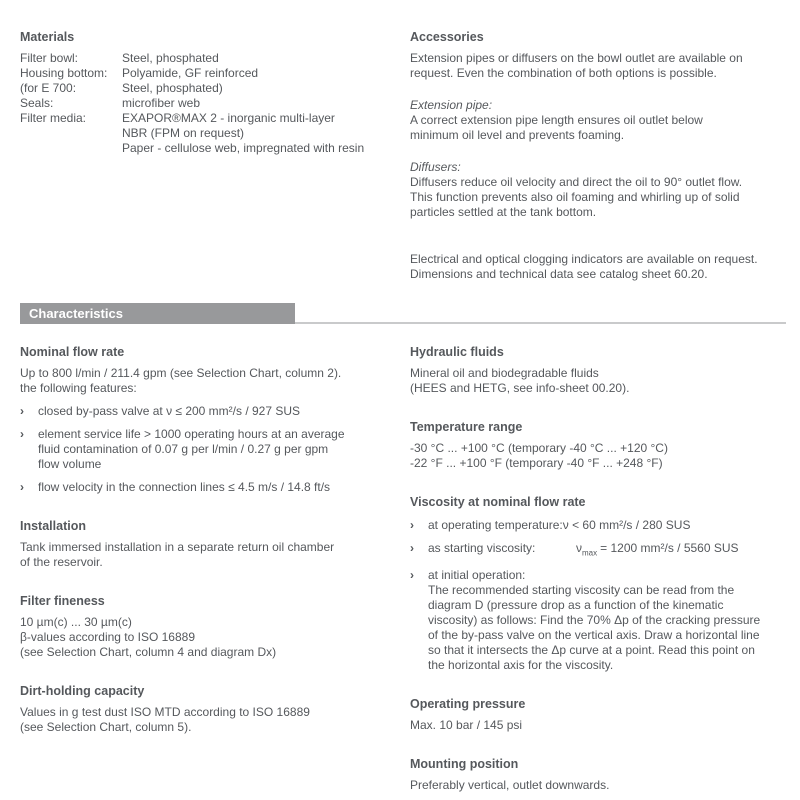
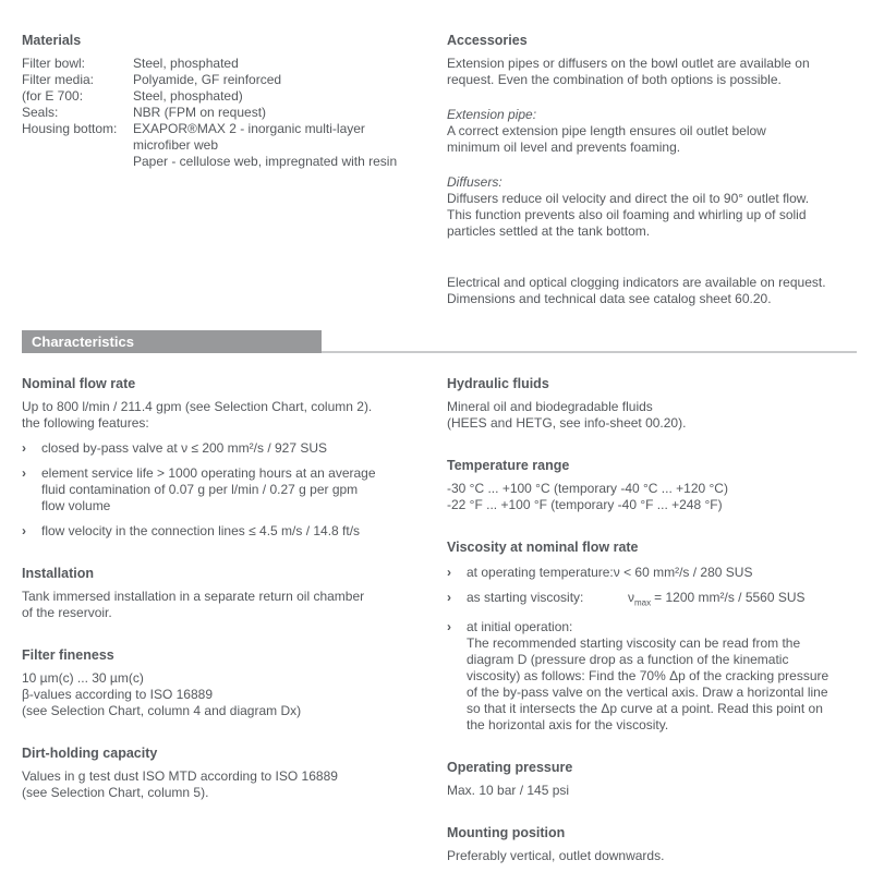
  Materials
  Filter bowl:
  Steel, phosphated
- Housing bottom:
+ Filter media:
  Polyamide, GF reinforced
  (for E 700:
  Steel, phosphated)
  Seals:
- microfiber web
+ NBR (FPM on request)
- Filter media:
+ Housing bottom:
  EXAPOR®MAX 2 - inorganic multi-layer
- NBR (FPM on request)
+ microfiber web
  Paper - cellulose web, impregnated with resin
  Accessories
  Extension pipes or diffusers on the bowl outlet are available on
  request. Even the combination of both options is possible.
  Extension pipe:
  A correct extension pipe length ensures oil outlet below
  minimum oil level and prevents foaming.
  Diffusers:
  Diffusers reduce oil velocity and direct the oil to 90° outlet flow.
  This function prevents also oil foaming and whirling up of solid
  particles settled at the tank bottom.
  Electrical and optical clogging indicators are available on request.
  Dimensions and technical data see catalog sheet 60.20.
  Characteristics
  Nominal flow rate
  Up to 800 l/min / 211.4 gpm (see Selection Chart, column 2).
  the following features:
  ›
  closed by-pass valve at ν ≤ 200 mm²/s / 927 SUS
  ›
  element service life > 1000 operating hours at an average
  fluid contamination of 0.07 g per l/min / 0.27 g per gpm
  flow volume
  ›
  flow velocity in the connection lines ≤ 4.5 m/s / 14.8 ft/s
  Installation
  Tank immersed installation in a separate return oil chamber
  of the reservoir.
  Filter fineness
  10 µm(c) ... 30 µm(c)
  β-values according to ISO 16889
  (see Selection Chart, column 4 and diagram Dx)
  Dirt-holding capacity
  Values in g test dust ISO MTD according to ISO 16889
  (see Selection Chart, column 5).
  Hydraulic fluids
  Mineral oil and biodegradable fluids
  (HEES and HETG, see info-sheet 00.20).
  Temperature range
  -30 °C ... +100 °C (temporary -40 °C ... +120 °C)
  -22 °F ... +100 °F (temporary -40 °F ... +248 °F)
  Viscosity at nominal flow rate
  ›
  at operating temperature:ν < 60 mm²/s / 280 SUS
  ›
  as starting viscosity: νmax= 1200 mm²/s / 5560 SUS
  ›
  at initial operation:
  The recommended starting viscosity can be read from the
  diagram D (pressure drop as a function of the kinematic
  viscosity) as follows: Find the 70% Δp of the cracking pressure
  of the by-pass valve on the vertical axis. Draw a horizontal line
  so that it intersects the Δp curve at a point. Read this point on
  the horizontal axis for the viscosity.
  Operating pressure
  Max. 10 bar / 145 psi
  Mounting position
  Preferably vertical, outlet downwards.
